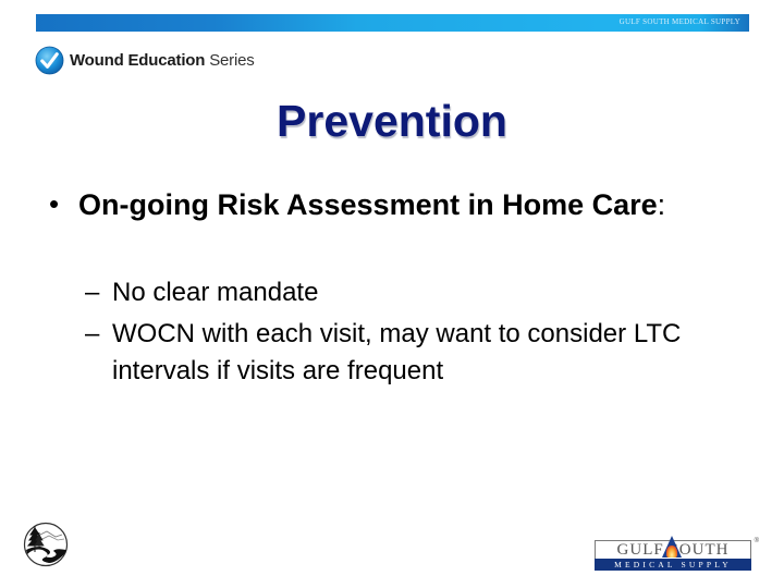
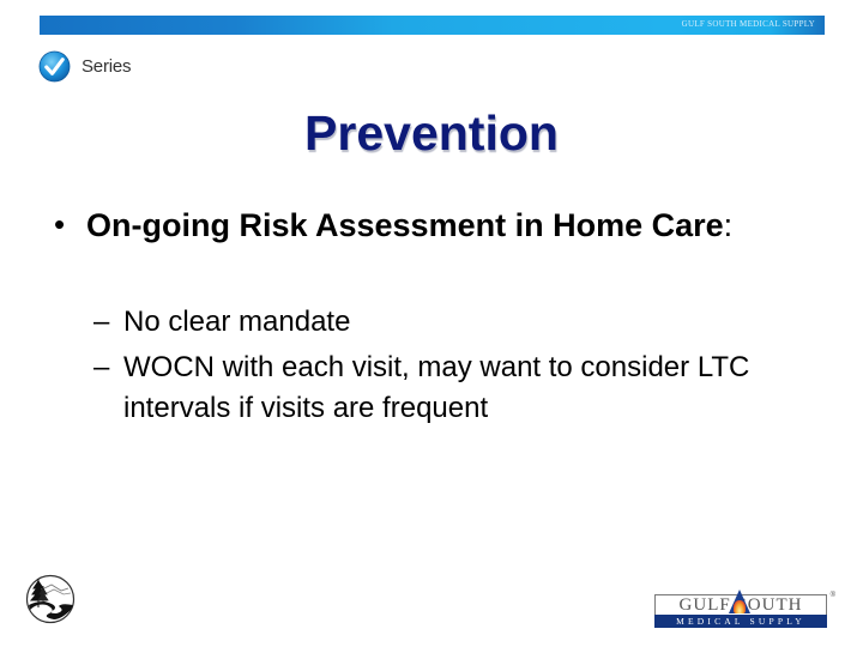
  GULF SOUTH MEDICAL SUPPLY
- Wound Education
  Series
  Prevention
  •
  On-going Risk Assessment in Home Care:
  –
  No clear mandate
  –
  WOCN with each visit, may want to consider LTC intervals if visits are frequent
  GULFOUTH
  MEDICAL SUPPLY
